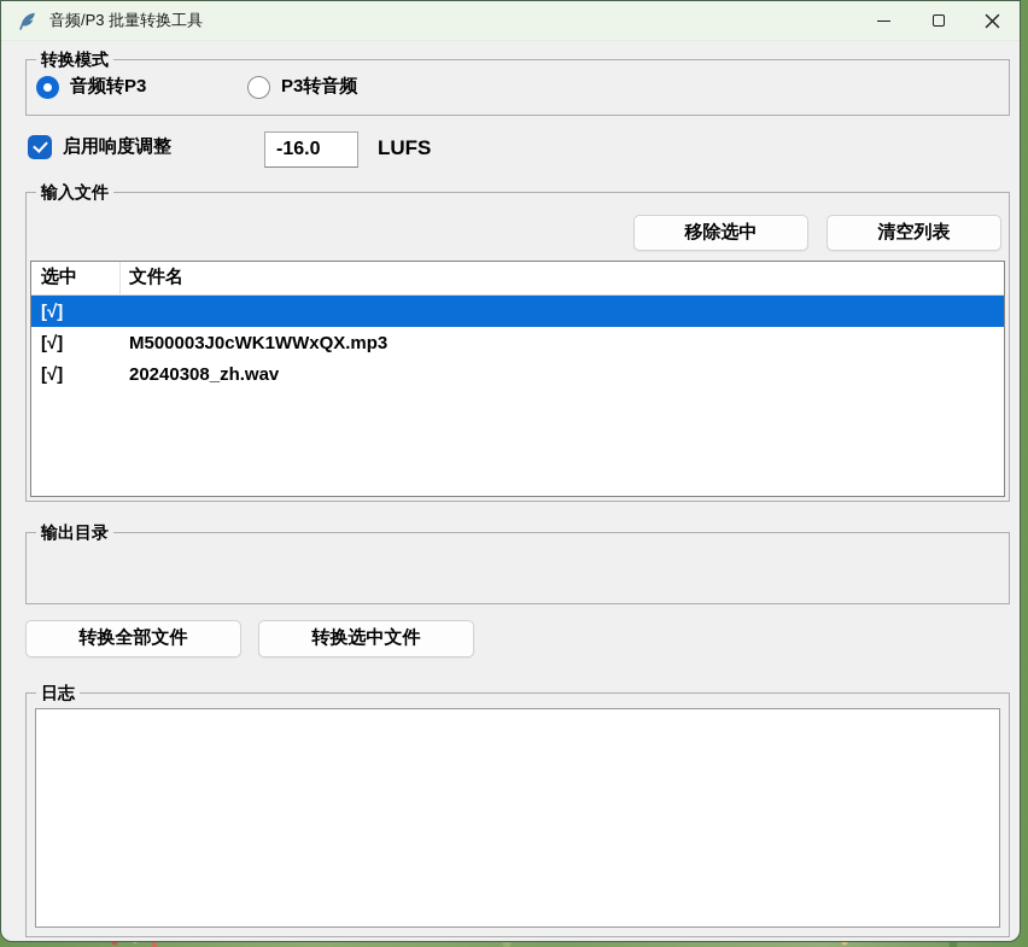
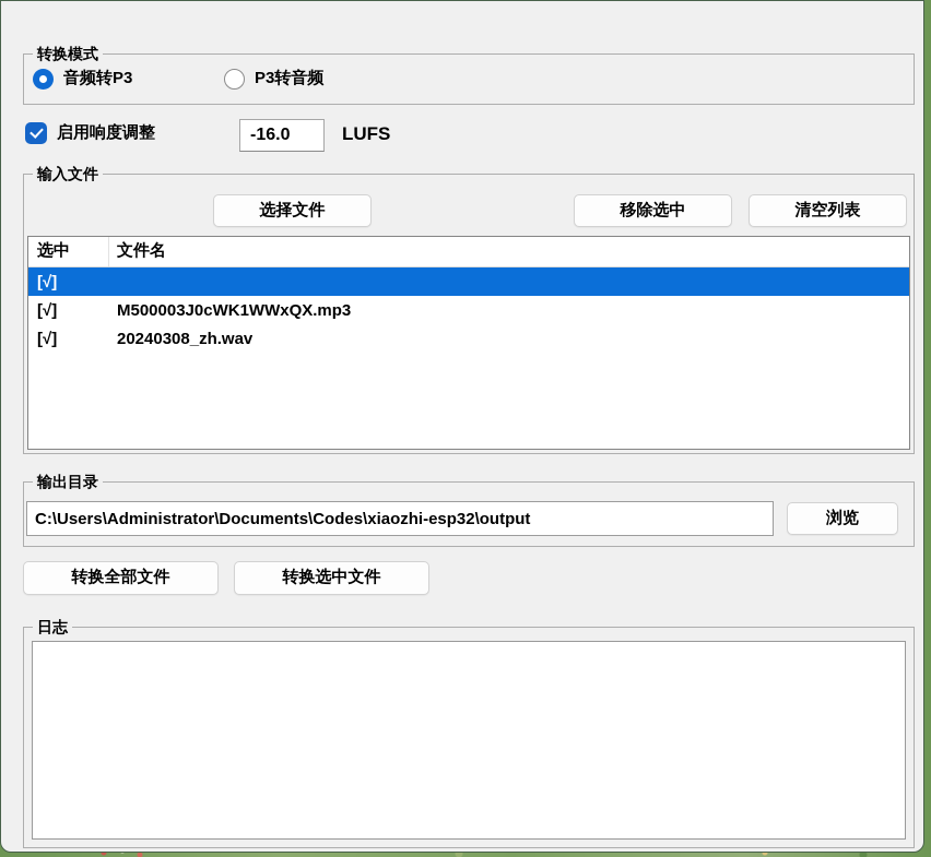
- 音频/P3 批量转换工具
  转换模式
  音频转P3
  P3转音频
  启用响度调整
  -16.0
  LUFS
  输入文件
+ 选择文件
  移除选中
  清空列表
  选中
  文件名
  [√]
  [√]
  M500003J0cWK1WWxQX.mp3
  [√]
  20240308_zh.wav
  输出目录
+ C:\Users\Administrator\Documents\Codes\xiaozhi-esp32\output
+ 浏览
  转换全部文件
  转换选中文件
  日志
